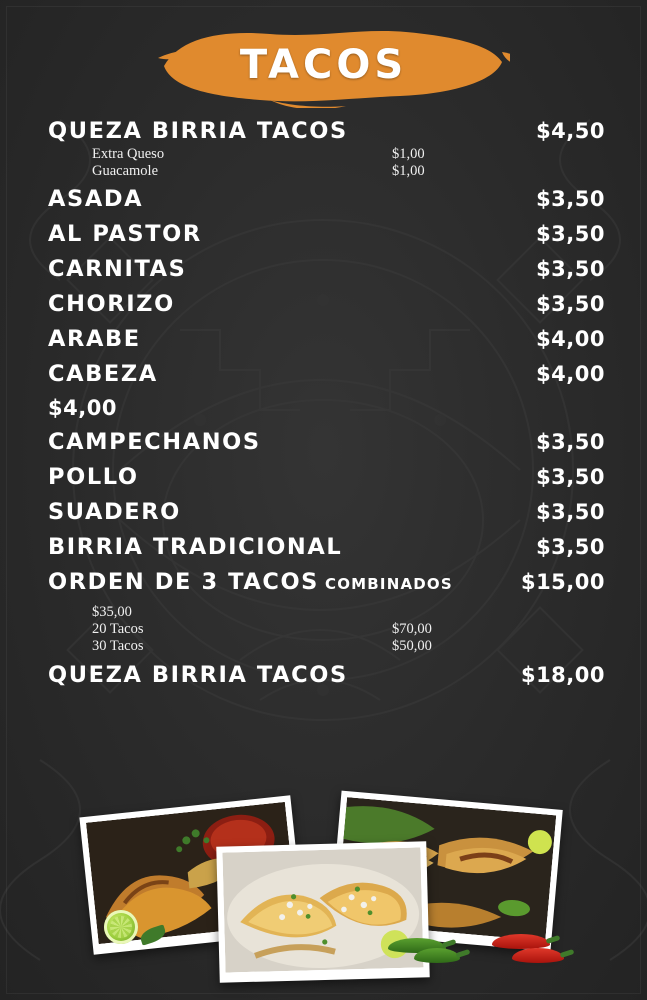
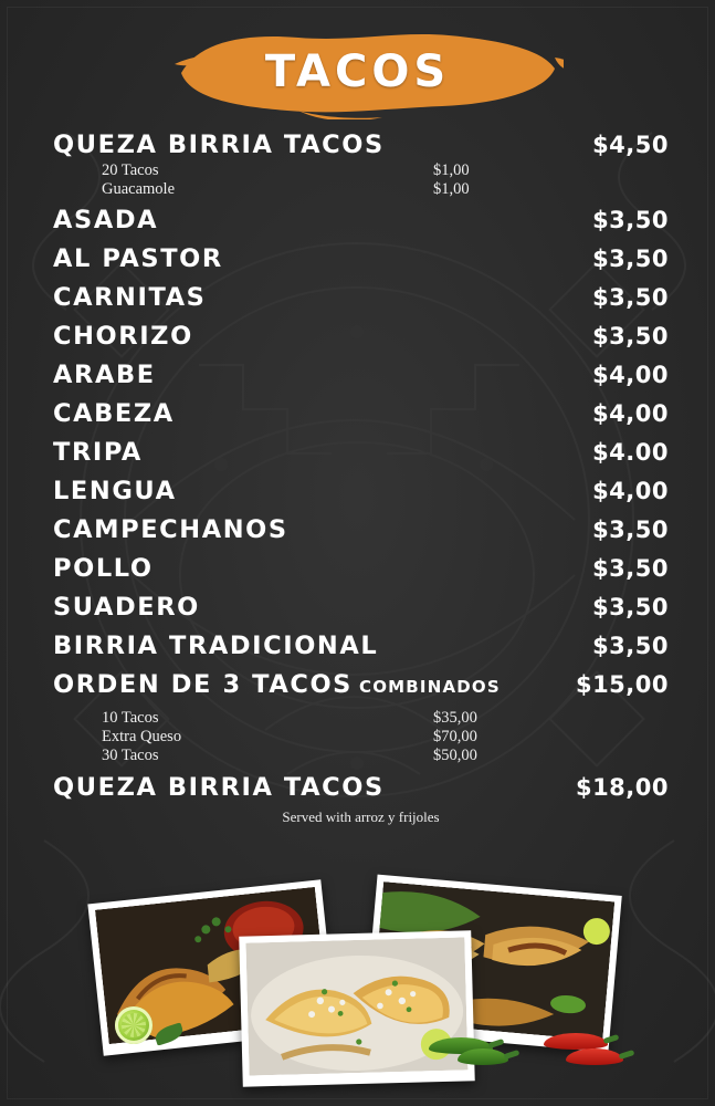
  TACOS
  QUEZA BIRRIA TACOS
  $4,50
- Extra Queso
+ 20 Tacos
  $1,00
  Guacamole
  $1,00
  ASADA
  $3,50
  AL PASTOR
  $3,50
  CARNITAS
  $3,50
  CHORIZO
  $3,50
  ARABE
  $4,00
  CABEZA
  $4,00
+ TRIPA
+ $4.00
+ LENGUA
  $4,00
  CAMPECHANOS
  $3,50
  POLLO
  $3,50
  SUADERO
  $3,50
  BIRRIA TRADICIONAL
  $3,50
  ORDEN DE 3 TACOS COMBINADOS
  $15,00
+ 10 Tacos
  $35,00
- 20 Tacos
+ Extra Queso
  $70,00
  30 Tacos
  $50,00
  QUEZA BIRRIA TACOS
  $18,00
+ Served with arroz y frijoles
